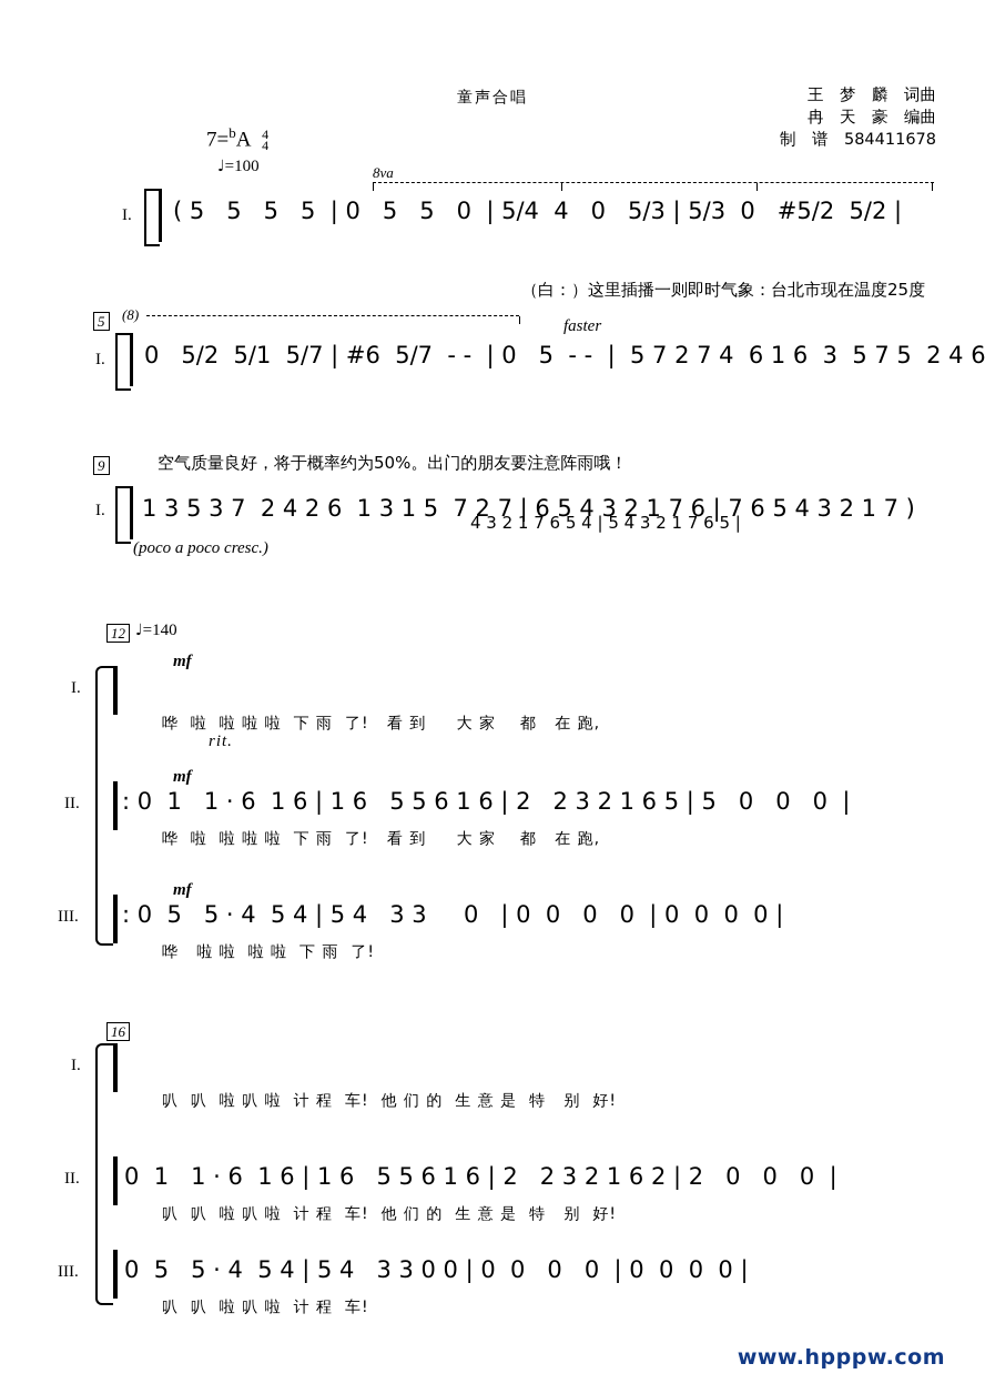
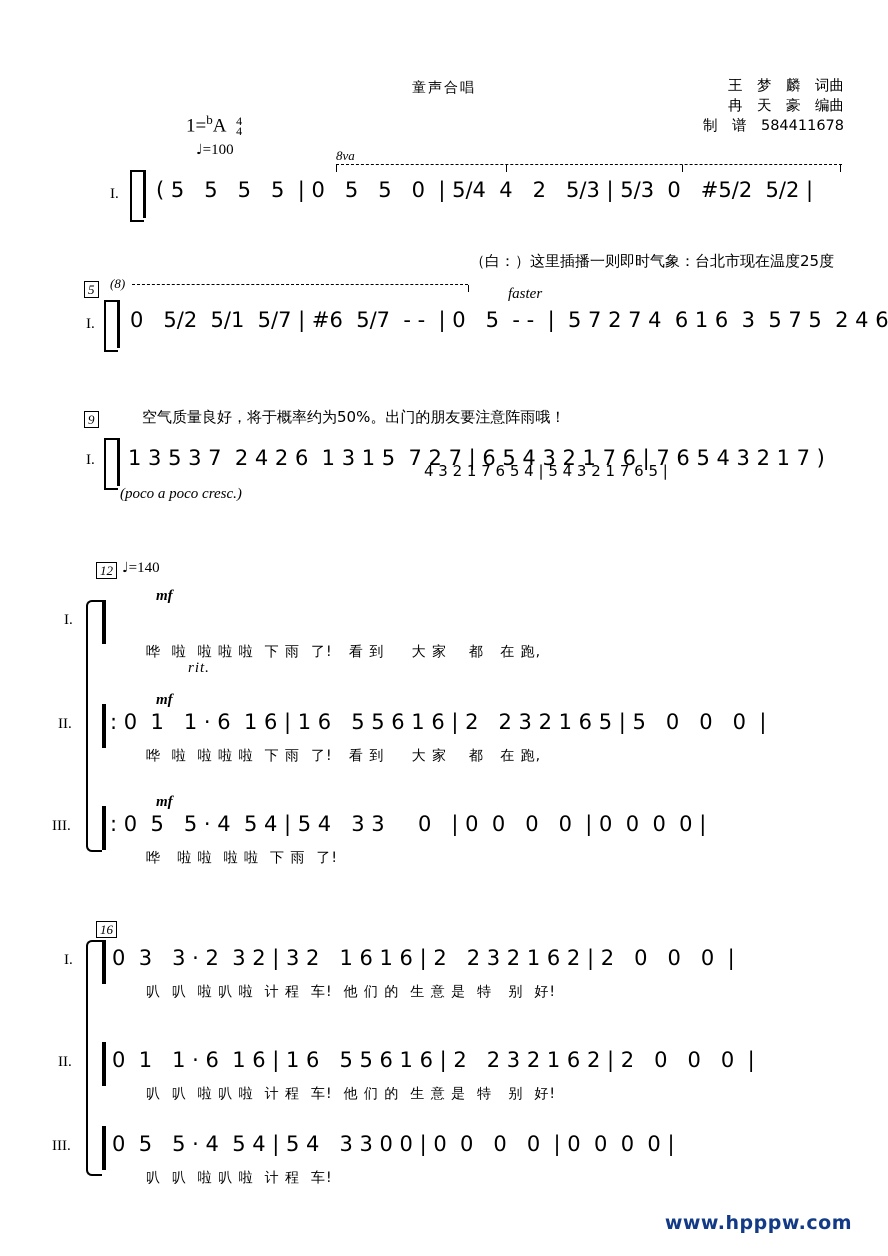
  童声合唱
  王 梦 麟 词曲
  冉 天 豪 编曲
  制 谱 584411678
- 7=bA
+ 1=bA
  4
  4
  ♩=100
  I.
  8va
- ( 5 5 5 5 | 0 5 5 0 | 5/4 4 0 5/3 | 5/3 0 #5/2 5/2 |
+ ( 5 5 5 5 | 0 5 5 0 | 5/4 4 2 5/3 | 5/3 0 #5/2 5/2 |
  5
  (8)
  （白：）这里插播一则即时气象：台北市现在温度25度
  faster
  I.
  0 5/2 5/1 5/7 | #6 5/7 - - | 0 5 - - | 5 7 2 7 4 6 1 6 3 5 7 5 2 4 6
  9
  空气质量良好，将于概率约为50%。出门的朋友要注意阵雨哦！
  I.
  1 3 5 3 7 2 4 2 6 1 3 1 5 7 2 7 | 6 5 4 3 2 1 7 6 | 7 6 5 4 3 2 1 7 )
  4 3 2 1 7 6 5 4 | 5 4 3 2 1 7 6 5 |
  (poco a poco cresc.)
  12
  ♩=140
  mf
  I.
  哗 啦 啦 啦 啦 下 雨 了! 看 到 大 家 都 在 跑,
  rit.
  mf
  II.
  : 0 1 1 · 6 1 6 | 1 6 5 5 6 1 6 | 2 2 3 2 1 6 5 | 5 0 0 0 |
  哗 啦 啦 啦 啦 下 雨 了! 看 到 大 家 都 在 跑,
  mf
  III.
  : 0 5 5 · 4 5 4 | 5 4 3 3 0 | 0 0 0 0 | 0 0 0 0 |
  哗 啦 啦 啦 啦 下 雨 了!
  16
  I.
+ 0 3 3 · 2 3 2 | 3 2 1 6 1 6 | 2 2 3 2 1 6 2 | 2 0 0 0 |
  叭 叭 啦 叭 啦 计 程 车! 他 们 的 生 意 是 特 别 好!
  II.
  0 1 1 · 6 1 6 | 1 6 5 5 6 1 6 | 2 2 3 2 1 6 2 | 2 0 0 0 |
  叭 叭 啦 叭 啦 计 程 车! 他 们 的 生 意 是 特 别 好!
  III.
  0 5 5 · 4 5 4 | 5 4 3 3 0 0 | 0 0 0 0 | 0 0 0 0 |
  叭 叭 啦 叭 啦 计 程 车!
  www.hpppw.com
